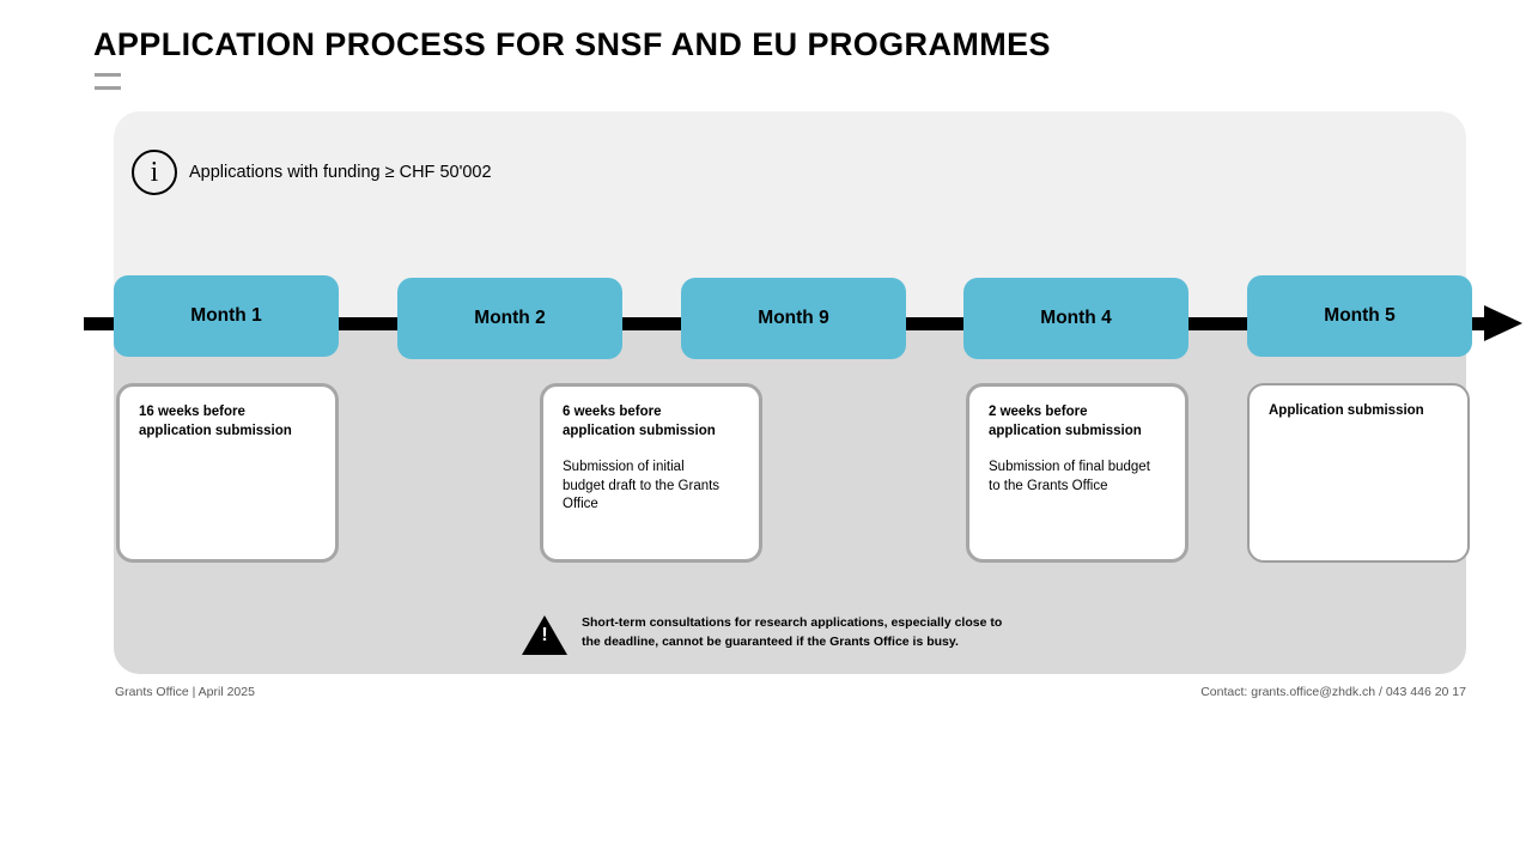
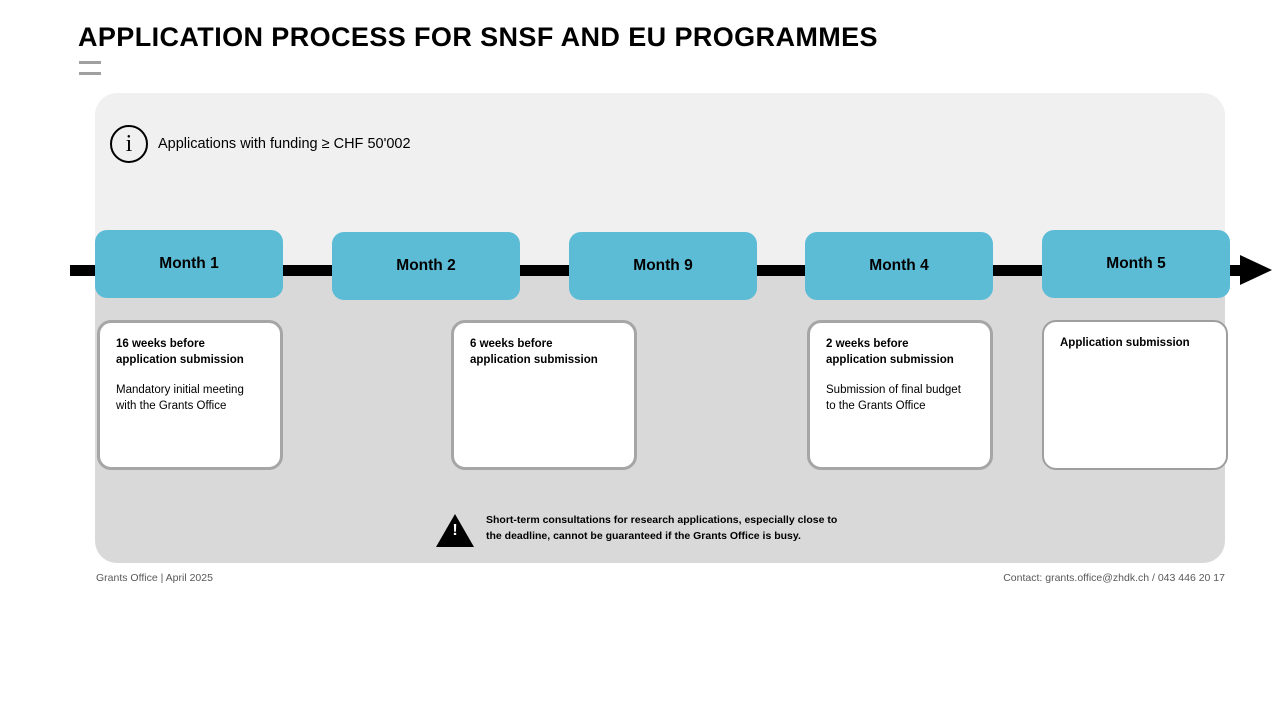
  APPLICATION PROCESS FOR SNSF AND EU PROGRAMMES
  i
  Applications with funding ≥ CHF 50'002
  Month 1
  Month 2
  Month 9
  Month 4
  Month 5
  16 weeks before
  application submission
+ Mandatory initial meeting
+ with the Grants Office
  6 weeks before
  application submission
- Submission of initial
- budget draft to the Grants
- Office
  2 weeks before
  application submission
  Submission of final budget
  to the Grants Office
  Application submission
  Short-term consultations for research applications, especially close to
  the deadline, cannot be guaranteed if the Grants Office is busy.
  Grants Office | April 2025
  Contact: grants.office@zhdk.ch / 043 446 20 17
